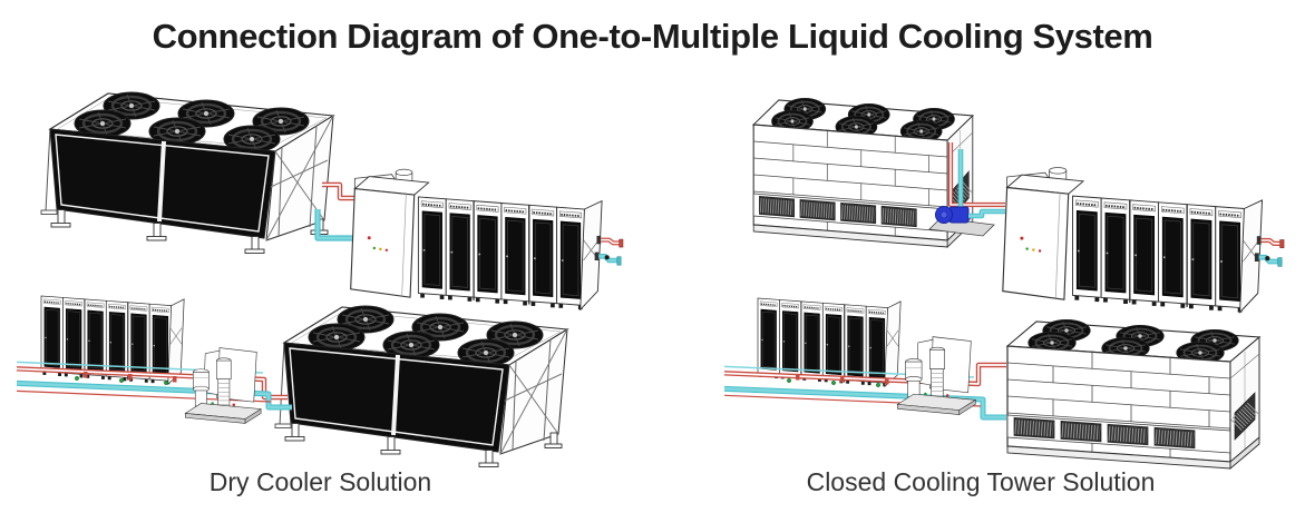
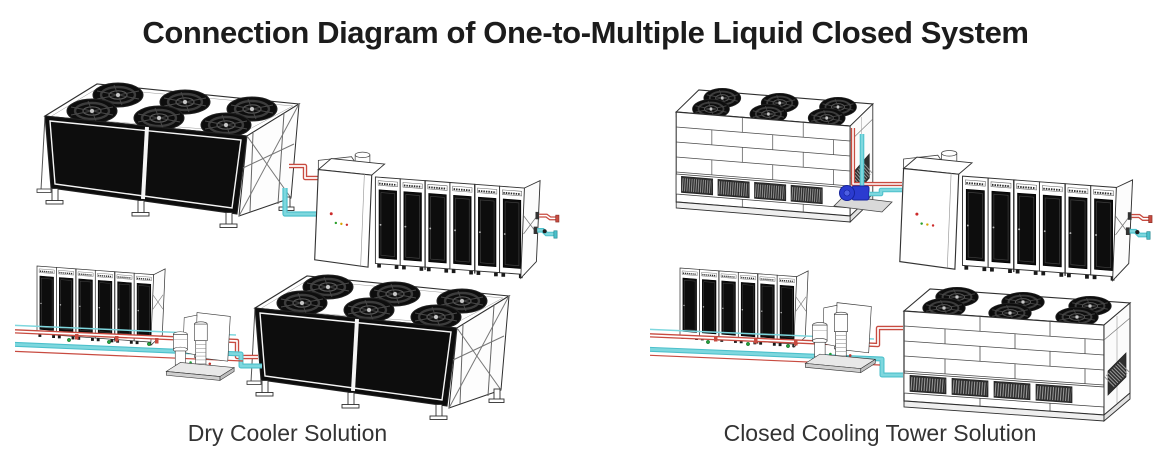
- Connection Diagram of One-to-Multiple Liquid Cooling System
+ Connection Diagram of One-to-Multiple Liquid Closed System
  Dry Cooler Solution
  Closed Cooling Tower Solution
